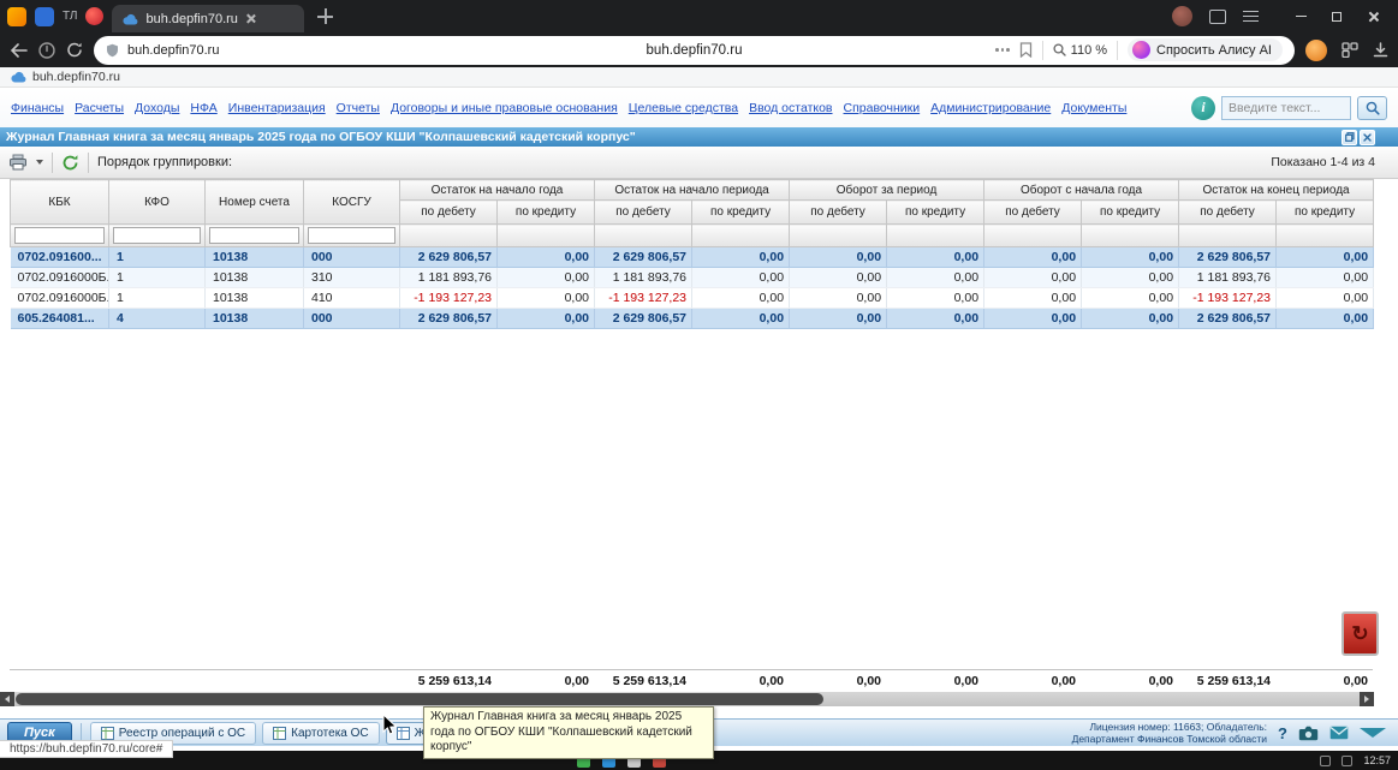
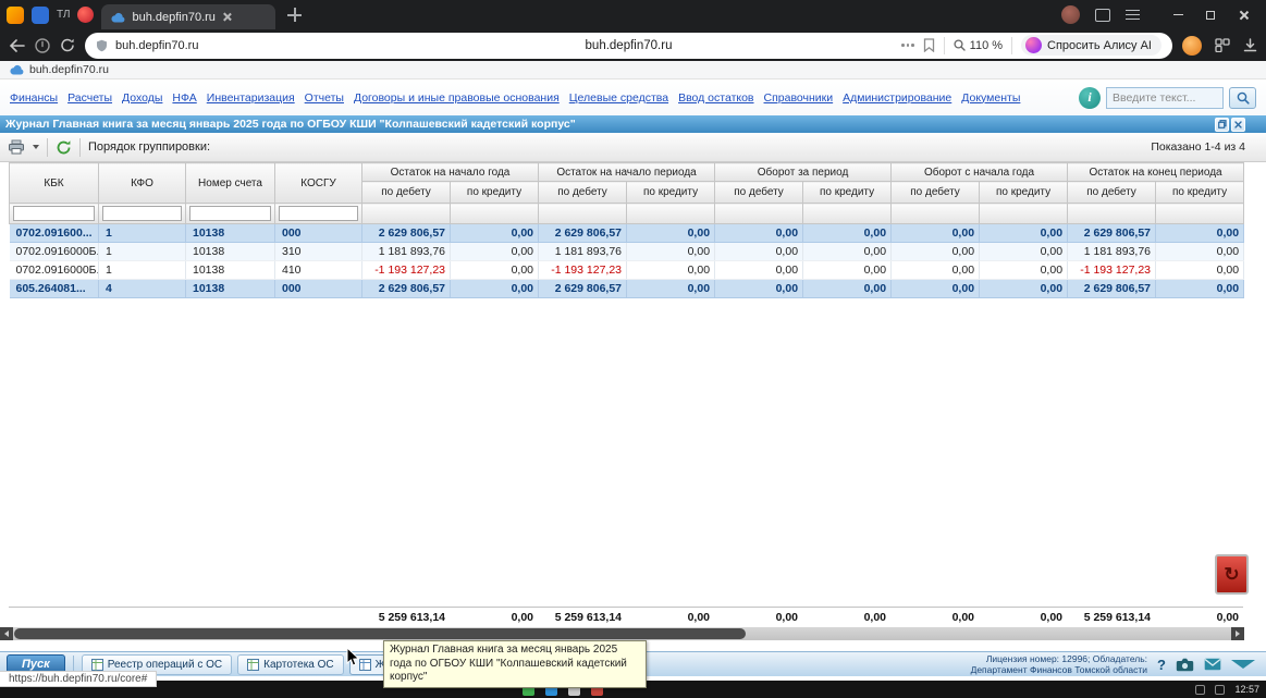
  ТЛ
  buh.depfin70.ru
  buh.depfin70.ru
  buh.depfin70.ru
  110 %
  Спросить Алису AI
  buh.depfin70.ru
  Финансы
  Расчеты
  Доходы
  НФА
  Инвентаризация
  Отчеты
  Договоры и иные правовые основания
  Целевые средства
  Ввод остатков
  Справочники
  Администрирование
  Документы
  i
  Введите текст...
  Журнал Главная книга за месяц январь 2025 года по ОГБОУ КШИ "Колпашевский кадетский корпус"
  Порядок группировки:
  Показано 1-4 из 4
  КБК	КФО	Номер счета	КОСГУ	Остаток на начало года	Остаток на начало периода	Оборот за период	Оборот с начала года	Остаток на конец периода
  по дебету	по кредиту	по дебету	по кредиту	по дебету	по кредиту	по дебету	по кредиту	по дебету	по кредиту
  0702.091600...	1	10138	000	2 629 806,57	0,00	2 629 806,57	0,00	0,00	0,00	0,00	0,00	2 629 806,57	0,00
  0702.0916000Б	1	10138	310	1 181 893,76	0,00	1 181 893,76	0,00	0,00	0,00	0,00	0,00	1 181 893,76	0,00
  0702.0916000Б.	1	10138	410	-1 193 127,23	0,00	-1 193 127,23	0,00	0,00	0,00	0,00	0,00	-1 193 127,23	0,00
  605.264081...	4	10138	000	2 629 806,57	0,00	2 629 806,57	0,00	0,00	0,00	0,00	0,00	2 629 806,57	0,00
  				5 259 613,14	0,00	5 259 613,14	0,00	0,00	0,00	0,00	0,00	5 259 613,14	0,00
  Пуск
  Реестр операций с ОС
  Картотека ОС
- Лицензия номер: 11663; Обладатель:
+ Лицензия номер: 12996; Обладатель:
  Департамент Финансов Томской области
  ?
  12:57
  Журнал Главная книга за месяц январь 2025 года по ОГБОУ КШИ "Колпашевский кадетский корпус"
  https://buh.depfin70.ru/core#
  ↻
